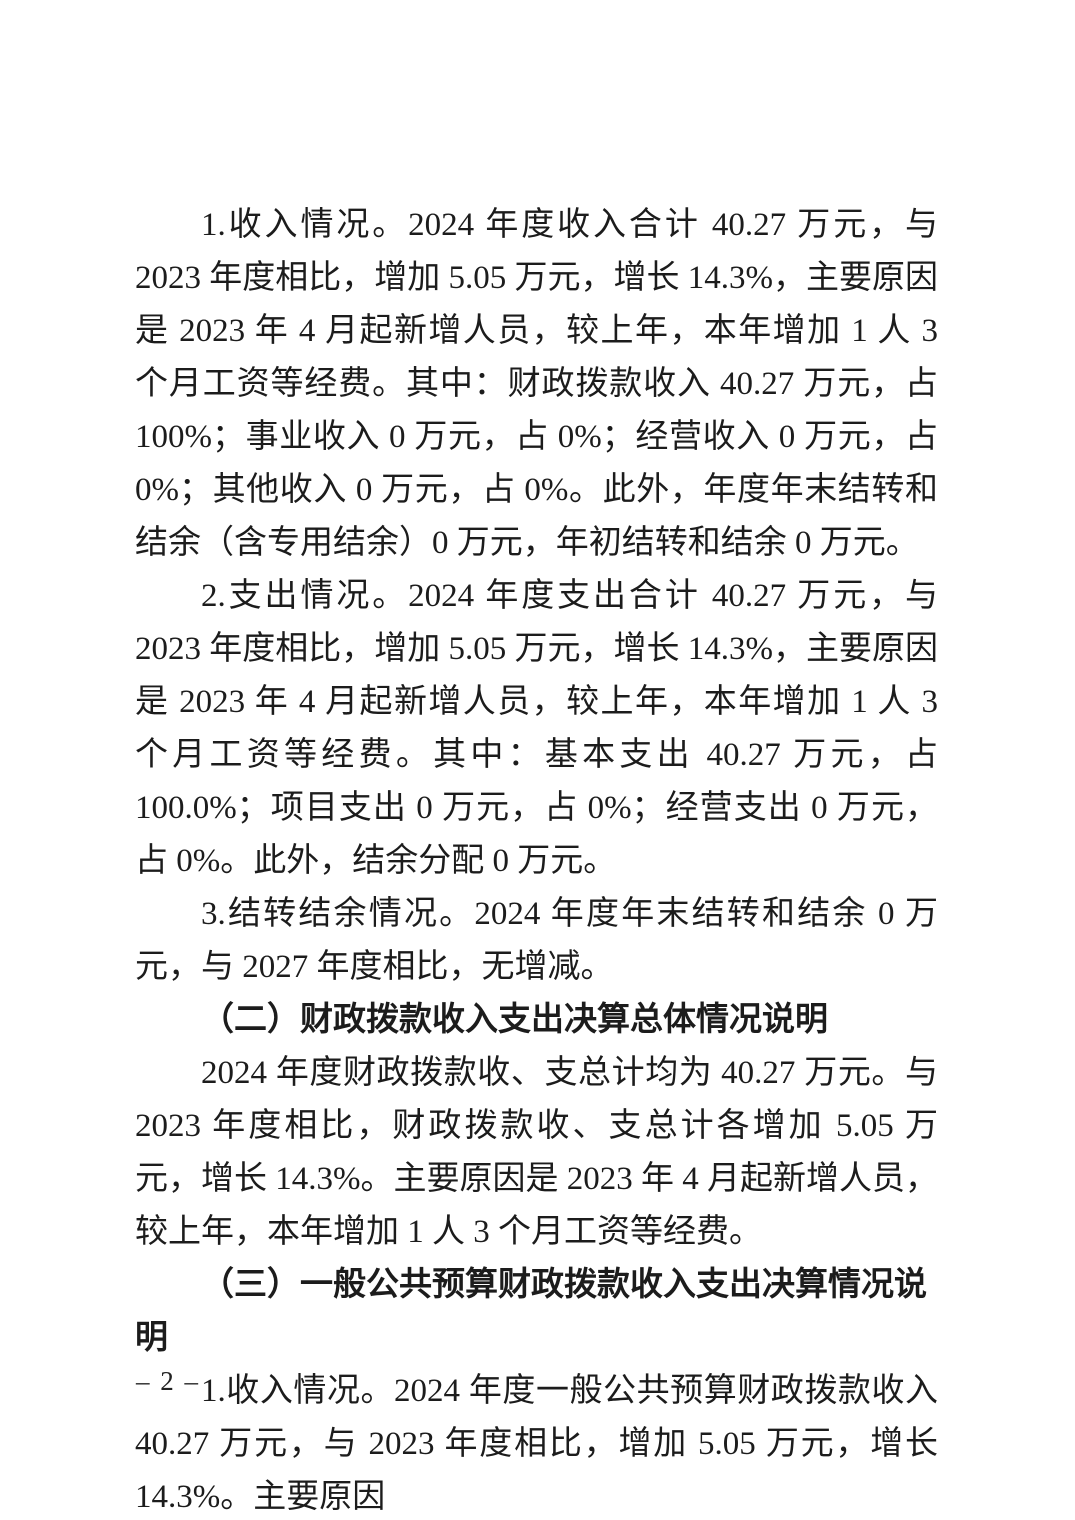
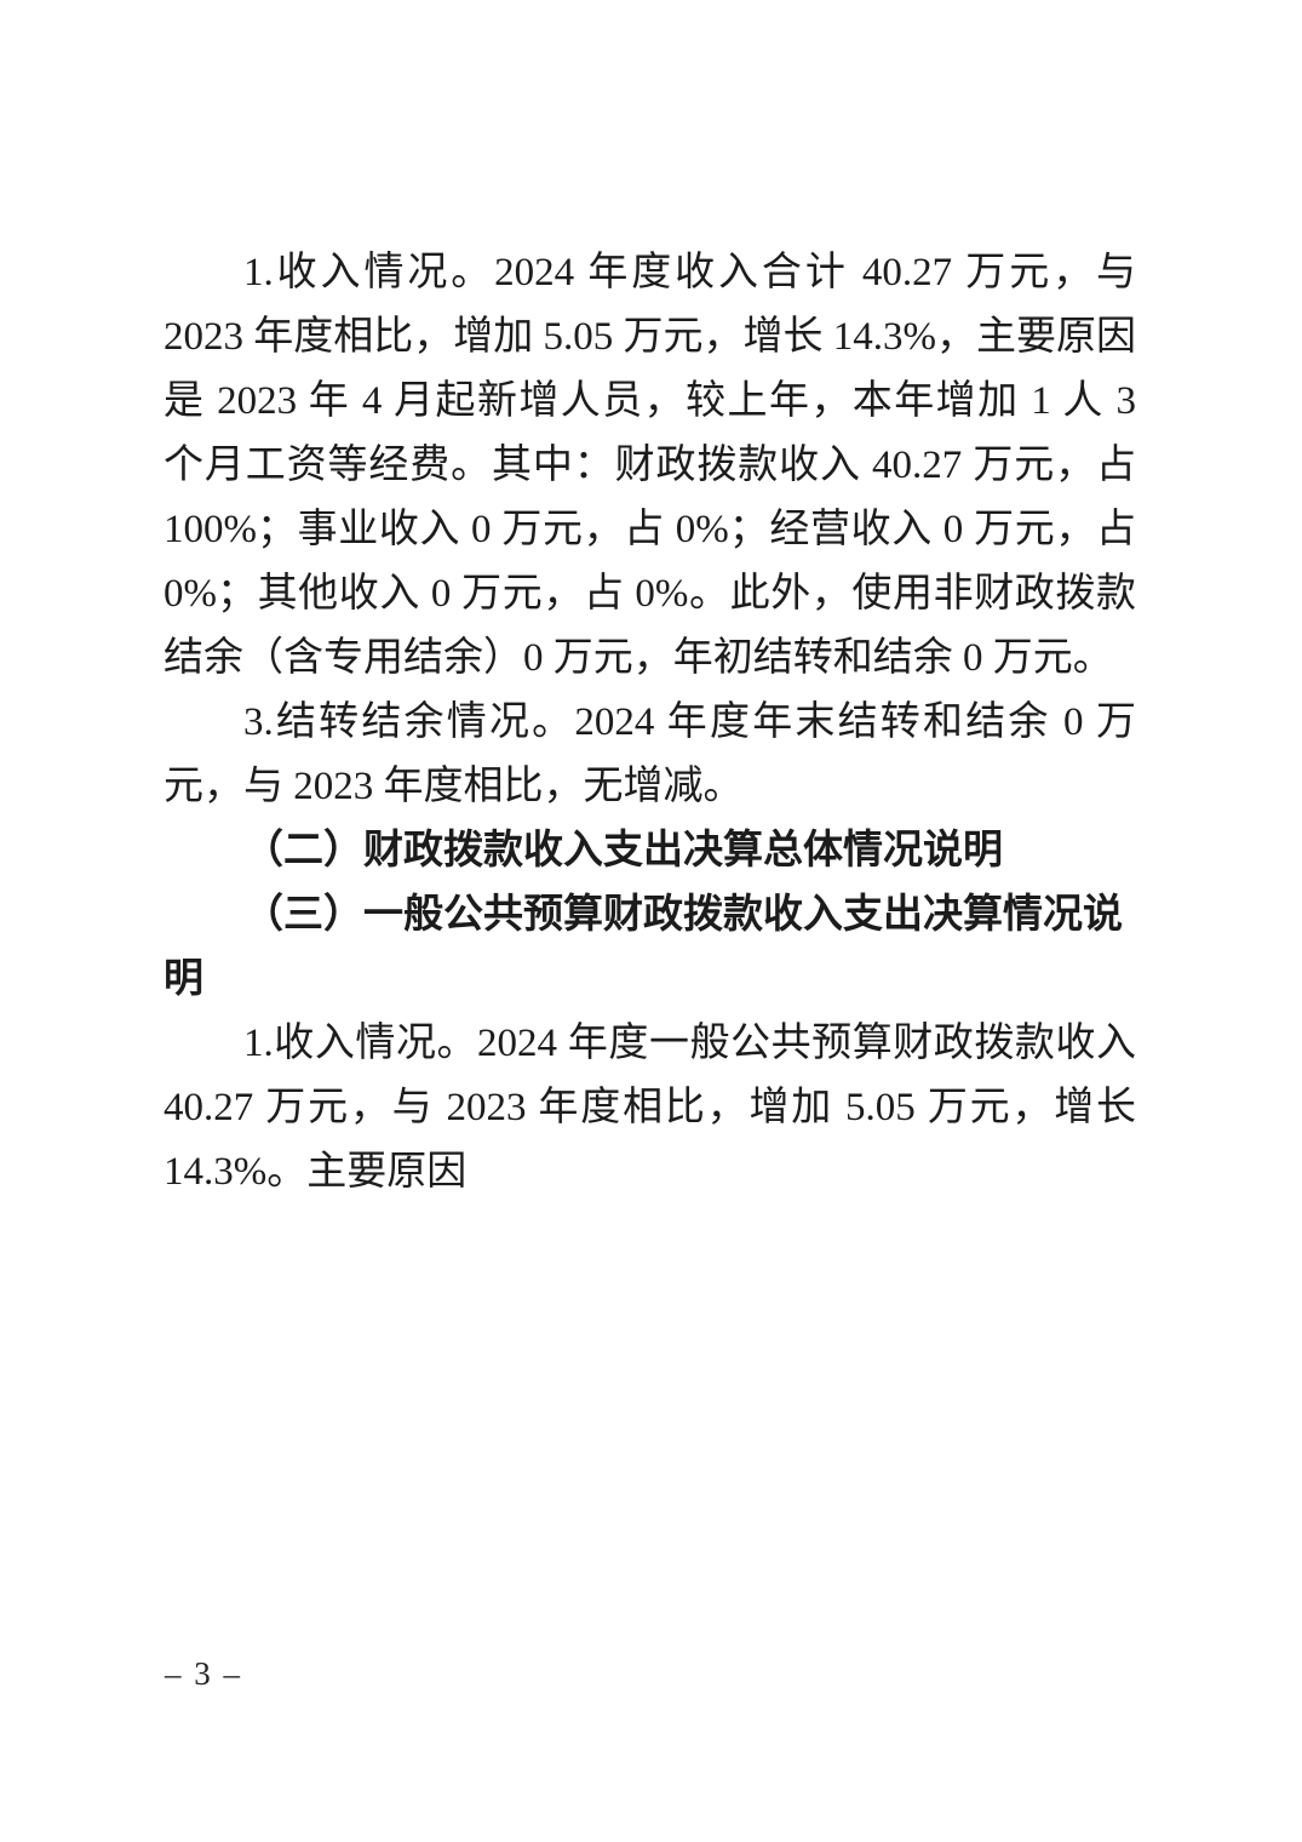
- 1.收入情况。2024 年度收入合计 40.27 万元，与 2023 年度相比，增加 5.05 万元，增长 14.3%，主要原因是 2023 年 4 月起新增人员，较上年，本年增加 1 人 3 个月工资等经费。其中：财政拨款收入 40.27 万元，占 100%；事业收入 0 万元，占 0%；经营收入 0 万元，占 0%；其他收入 0 万元，占 0%。此外，年度年末结转和结余（含专用结余）0 万元，年初结转和结余 0 万元。
+ 1.收入情况。2024 年度收入合计 40.27 万元，与 2023 年度相比，增加 5.05 万元，增长 14.3%，主要原因是 2023 年 4 月起新增人员，较上年，本年增加 1 人 3 个月工资等经费。其中：财政拨款收入 40.27 万元，占 100%；事业收入 0 万元，占 0%；经营收入 0 万元，占 0%；其他收入 0 万元，占 0%。此外，使用非财政拨款结余（含专用结余）0 万元，年初结转和结余 0 万元。
- 2.支出情况。2024 年度支出合计 40.27 万元，与 2023 年度相比，增加 5.05 万元，增长 14.3%，主要原因是 2023 年 4 月起新增人员，较上年，本年增加 1 人 3 个月工资等经费。其中：基本支出 40.27 万元，占 100.0%；项目支出 0 万元，占 0%；经营支出 0 万元，占 0%。此外，结余分配 0 万元。
- 3.结转结余情况。2024 年度年末结转和结余 0 万元，与 2027 年度相比，无增减。
+ 3.结转结余情况。2024 年度年末结转和结余 0 万元，与 2023 年度相比，无增减。
  （二）财政拨款收入支出决算总体情况说明
- 2024 年度财政拨款收、支总计均为 40.27 万元。与 2023 年度相比，财政拨款收、支总计各增加 5.05 万元，增长 14.3%。主要原因是 2023 年 4 月起新增人员，较上年，本年增加 1 人 3 个月工资等经费。
  （三）一般公共预算财政拨款收入支出决算情况说明
  1.收入情况。2024 年度一般公共预算财政拨款收入 40.27 万元，与 2023 年度相比，增加 5.05 万元，增长 14.3%。主要原因
- – 2 –
+ – 3 –
